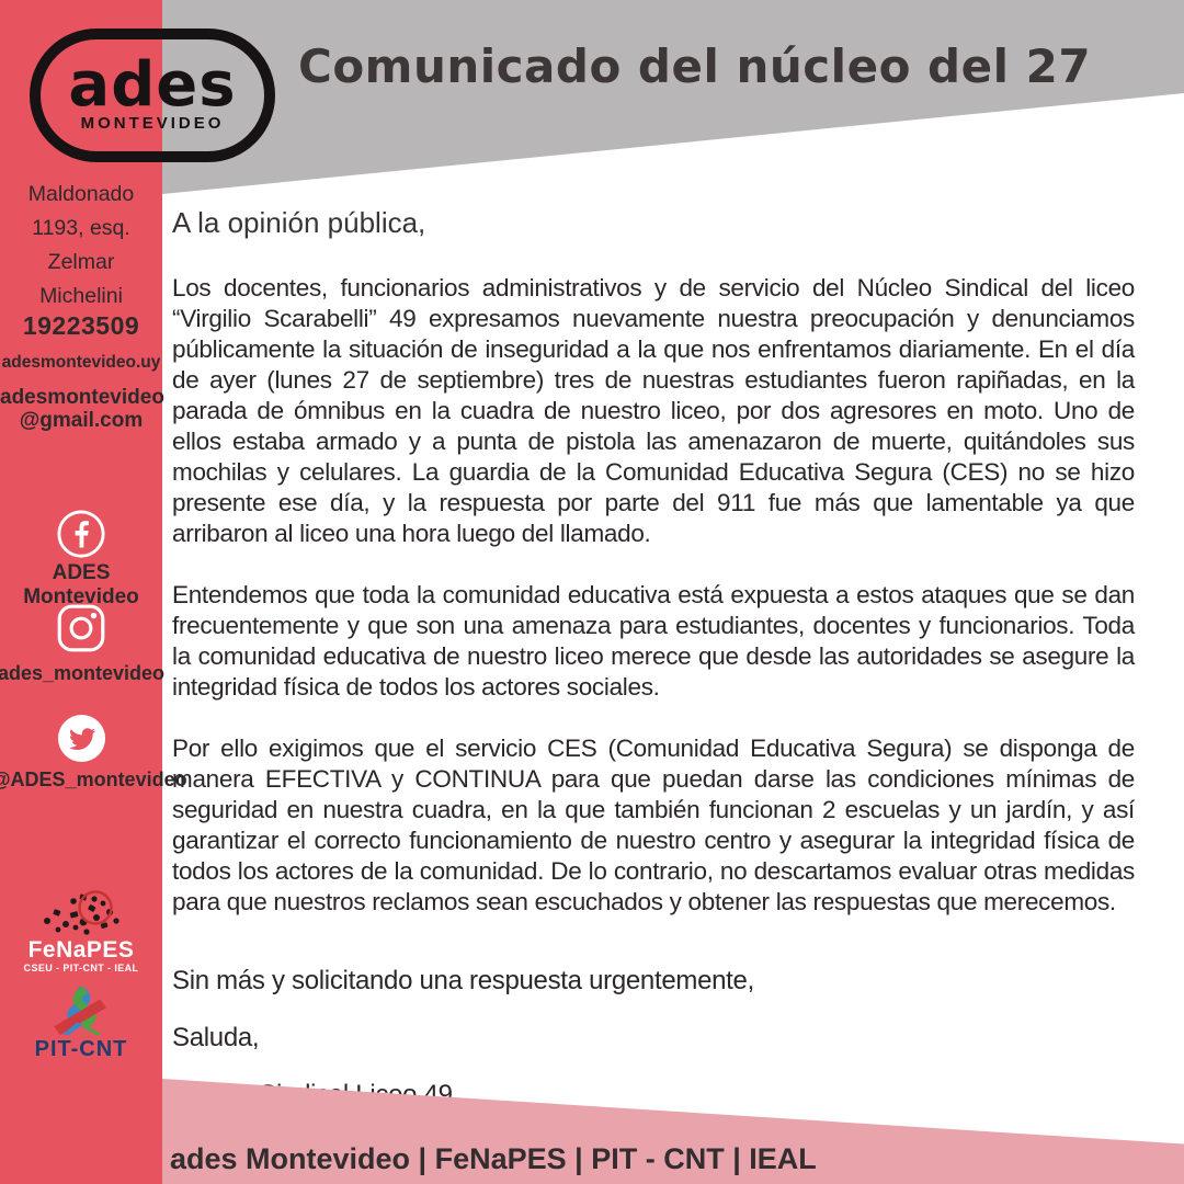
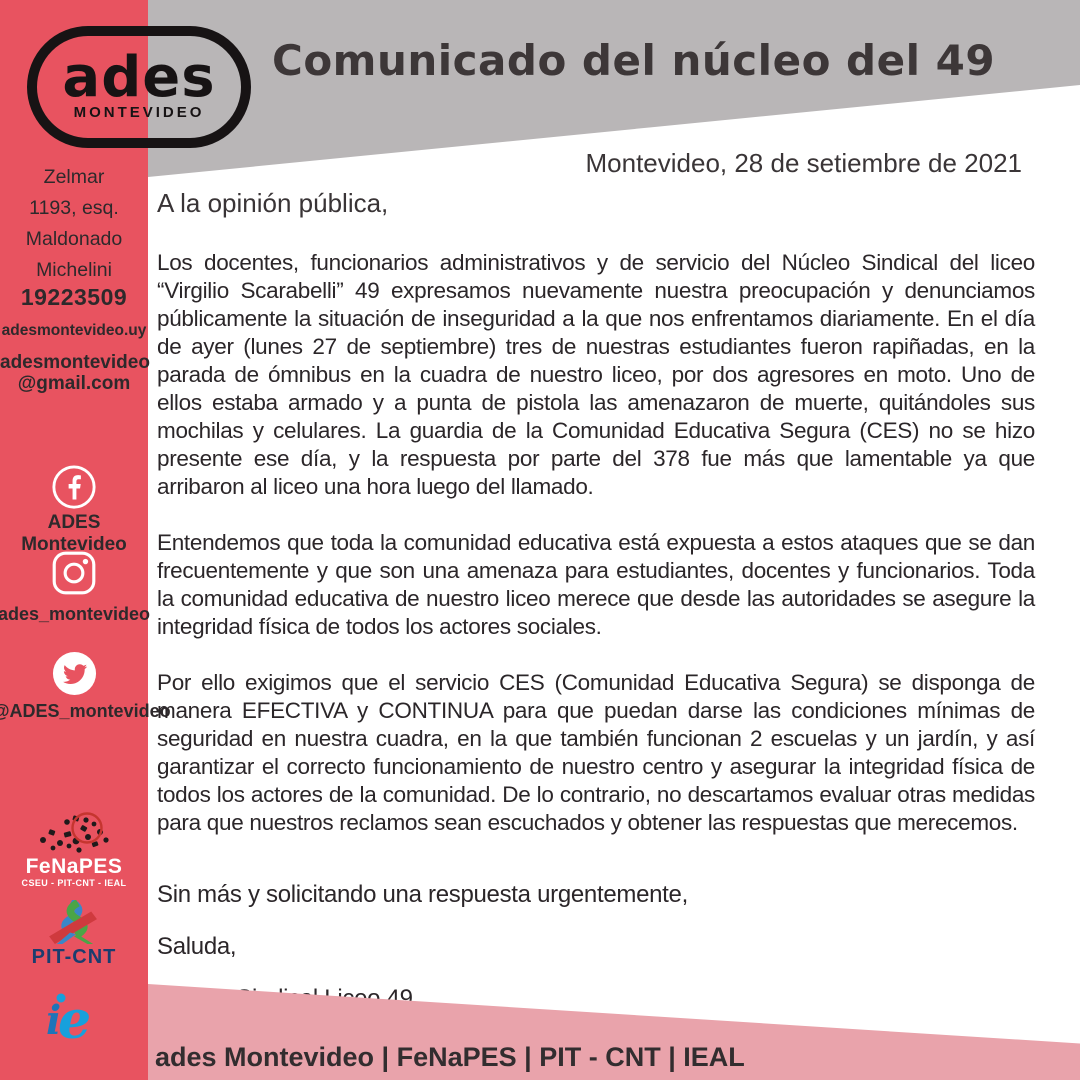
  ades
  MONTEVIDEO
- Comunicado del núcleo del 27
+ Comunicado del núcleo del 49
- Maldonado
+ Zelmar
  1193, esq.
- Zelmar
+ Maldonado
  Michelini
  19223509
  adesmontevideo.uy
  adesmontevideo
  @gmail.com
  ADES Montevideo
  ades_montevideo
  @ADES_montevide
  FeNaPES
  CSEU - PIT-CNT - IEAL
  PIT-CNT
+ i
+ e
+ Montevideo, 28 de setiembre de 2021
  A la opinión pública,
- Los docentes, funcionarios administrativos y de servicio del Núcleo Sindical del liceo “Virgilio Scarabelli” 49 expresamos nuevamente nuestra preocupación y denunciamos públicamente la situación de inseguridad a la que nos enfrentamos diariamente. En el día de ayer (lunes 27 de septiembre) tres de nuestras estudiantes fueron rapiñadas, en la parada de ómnibus en la cuadra de nuestro liceo, por dos agresores en moto. Uno de ellos estaba armado y a punta de pistola las amenazaron de muerte, quitándoles sus mochilas y celulares. La guardia de la Comunidad Educativa Segura (CES) no se hizo presente ese día, y la respuesta por parte del 911 fue más que lamentable ya que arribaron al liceo una hora luego del llamado.
+ Los docentes, funcionarios administrativos y de servicio del Núcleo Sindical del liceo “Virgilio Scarabelli” 49 expresamos nuevamente nuestra preocupación y denunciamos públicamente la situación de inseguridad a la que nos enfrentamos diariamente. En el día de ayer (lunes 27 de septiembre) tres de nuestras estudiantes fueron rapiñadas, en la parada de ómnibus en la cuadra de nuestro liceo, por dos agresores en moto. Uno de ellos estaba armado y a punta de pistola las amenazaron de muerte, quitándoles sus mochilas y celulares. La guardia de la Comunidad Educativa Segura (CES) no se hizo presente ese día, y la respuesta por parte del 378 fue más que lamentable ya que arribaron al liceo una hora luego del llamado.
  Entendemos que toda la comunidad educativa está expuesta a estos ataques que se dan frecuentemente y que son una amenaza para estudiantes, docentes y funcionarios. Toda la comunidad educativa de nuestro liceo merece que desde las autoridades se asegure la integridad física de todos los actores sociales.
  Por ello exigimos que el servicio CES (Comunidad Educativa Segura) se disponga de manera EFECTIVA y CONTINUA para que puedan darse las condiciones mínimas de seguridad en nuestra cuadra, en la que también funcionan 2 escuelas y un jardín, y así garantizar el correcto funcionamiento de nuestro centro y asegurar la integridad física de todos los actores de la comunidad. De lo contrario, no descartamos evaluar otras medidas para que nuestros reclamos sean escuchados y obtener las respuestas que merecemos.
  Sin más y solicitando una respuesta urgentemente,
  Saluda,
  ades Montevideo | FeNaPES | PIT - CNT | IEAL
